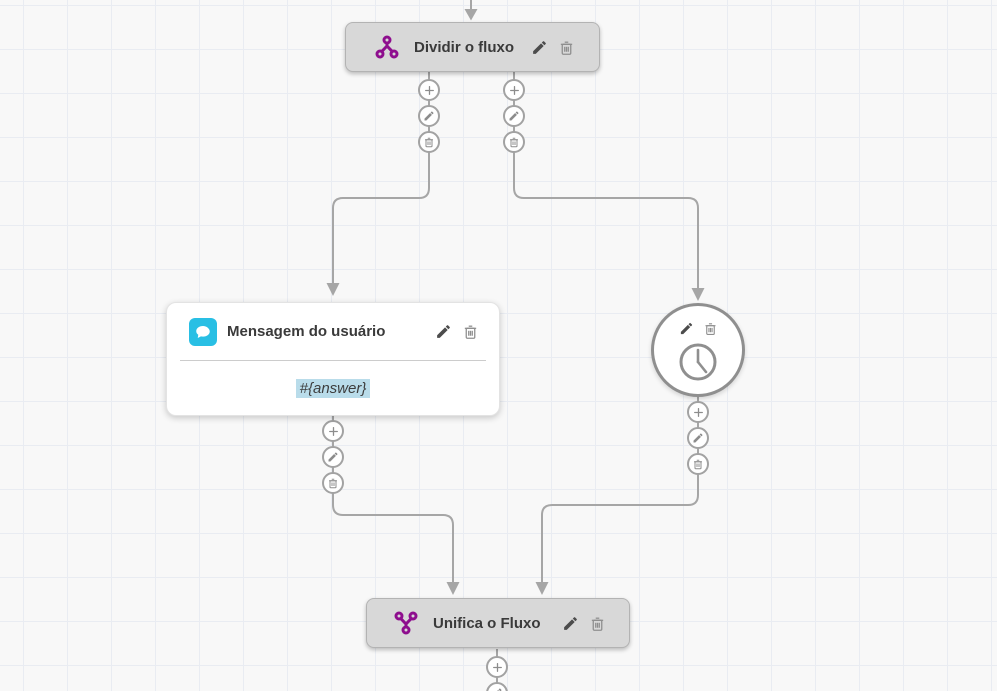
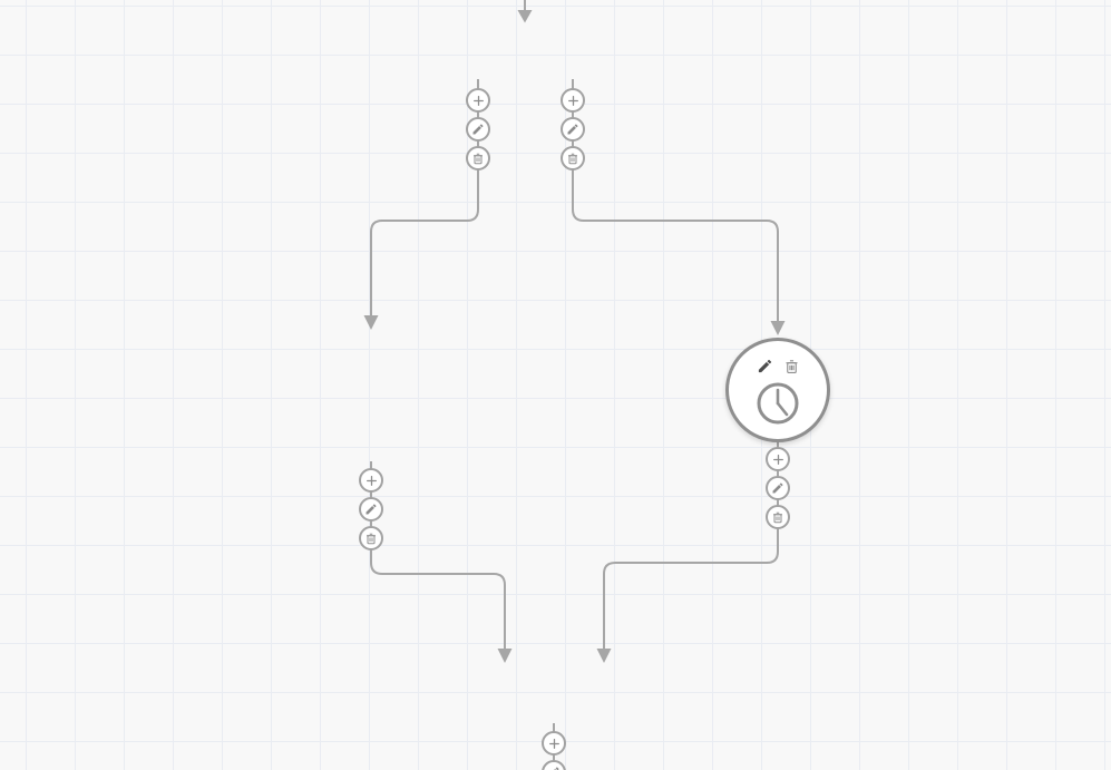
- Dividir o fluxo
- Mensagem do usuário
- #{answer}
- Unifica o Fluxo
